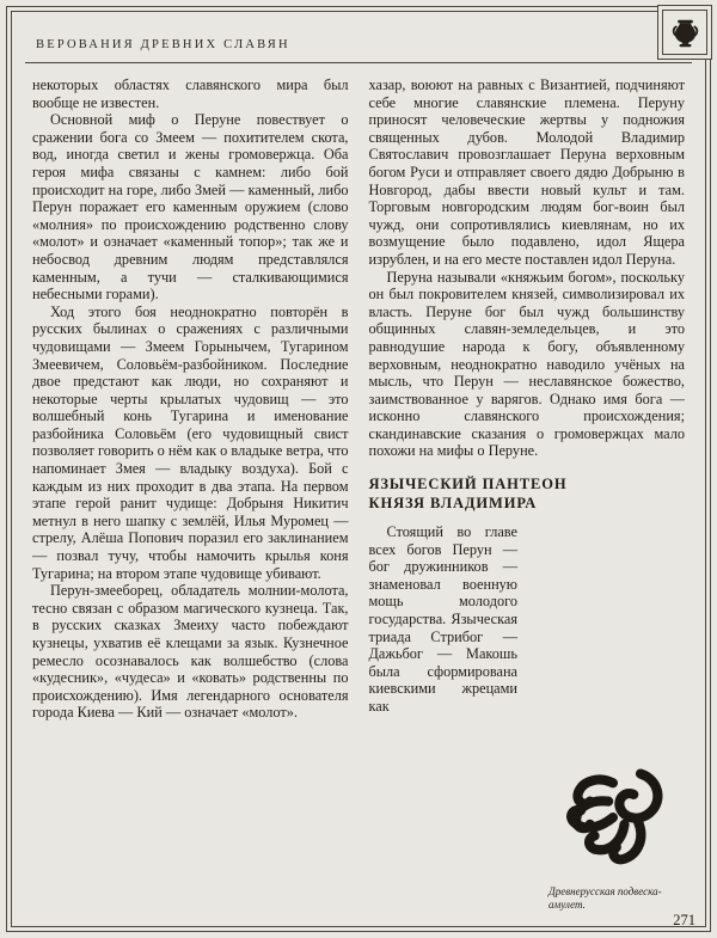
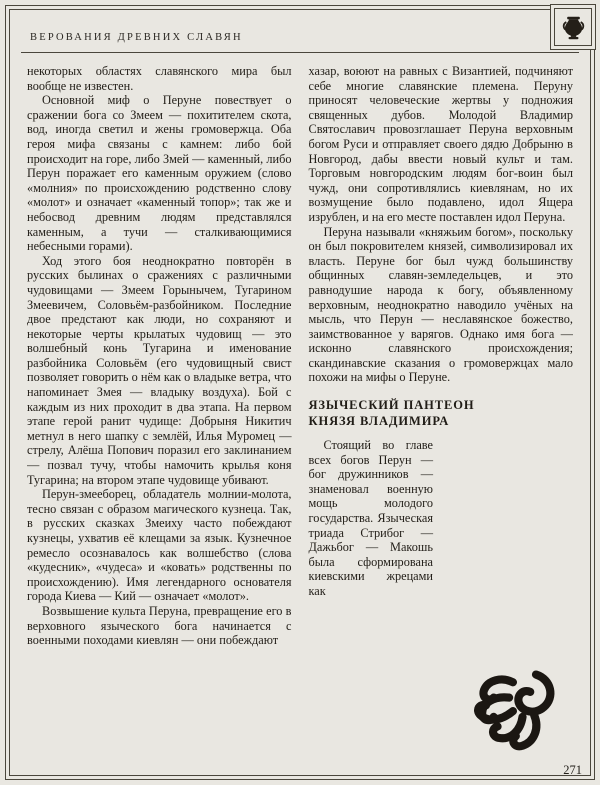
  ВЕРОВАНИЯ ДРЕВНИХ СЛАВЯН
  некоторых областях славянского мира был вообще не известен.
  Основной миф о Перуне повествует о сражении бога со Змеем — похитителем скота, вод, иногда светил и жены громовержца. Оба героя мифа связаны с камнем: либо бой происходит на горе, либо Змей — каменный, либо Перун поражает его каменным оружием (слово «молния» по происхождению родственно слову «молот» и означает «каменный топор»; так же и небосвод древним людям представлялся каменным, а тучи — сталкивающимися небесными горами).
  Ход этого боя неоднократно повторён в русских былинах о сражениях с различными чудовищами — Змеем Горынычем, Тугарином Змеевичем, Соловьём-разбойником. Последние двое предстают как люди, но сохраняют и некоторые черты крылатых чудовищ — это волшебный конь Тугарина и именование разбойника Соловьём (его чудовищный свист позволяет говорить о нём как о владыке ветра, что напоминает Змея — владыку воздуха). Бой с каждым из них проходит в два этапа. На первом этапе герой ранит чудище: Добрыня Никитич метнул в него шапку с землёй, Илья Муромец — стрелу, Алёша Попович поразил его заклинанием — позвал тучу, чтобы намочить крылья коня Тугарина; на втором этапе чудовище убивают.
  Перун-змееборец, обладатель молнии-молота, тесно связан с образом магического кузнеца. Так, в русских сказках Змеиху часто побеждают кузнецы, ухватив её клещами за язык. Кузнечное ремесло осознавалось как волшебство (слова «кудесник», «чудеса» и «ковать» родственны по происхождению). Имя легендарного основателя города Киева — Кий — означает «молот».
+ Возвышение культа Перуна, превращение его в верховного языческого бога начинается с военными походами киевлян — они побеждают
  хазар, воюют на равных с Византией, подчиняют себе многие славянские племена. Перуну приносят человеческие жертвы у подножия священных дубов. Молодой Владимир Святославич провозглашает Перуна верховным богом Руси и отправляет своего дядю Добрыню в Новгород, дабы ввести новый культ и там. Торговым новгородским людям бог-воин был чужд, они сопротивлялись киевлянам, но их возмущение было подавлено, идол Ящера изрублен, и на его месте поставлен идол Перуна.
  Перуна называли «княжьим богом», поскольку он был покровителем князей, символизировал их власть. Перуне бог был чужд большинству общинных славян-земледельцев, и это равнодушие народа к богу, объявленному верховным, неоднократно наводило учёных на мысль, что Перун — неславянское божество, заимствованное у варягов. Однако имя бога — исконно славянского происхождения; скандинавские сказания о громовержцах мало похожи на мифы о Перуне.
  ЯЗЫЧЕСКИЙ ПАНТЕОН КНЯЗЯ ВЛАДИМИРА
  Стоящий во главе всех богов Перун — бог дружинников — знаменовал военную мощь молодого государства. Языческая триада Стрибог — Дажьбог — Макошь была сформирована киевскими жрецами как
- Древнерусская подвеска-амулет.
  271
